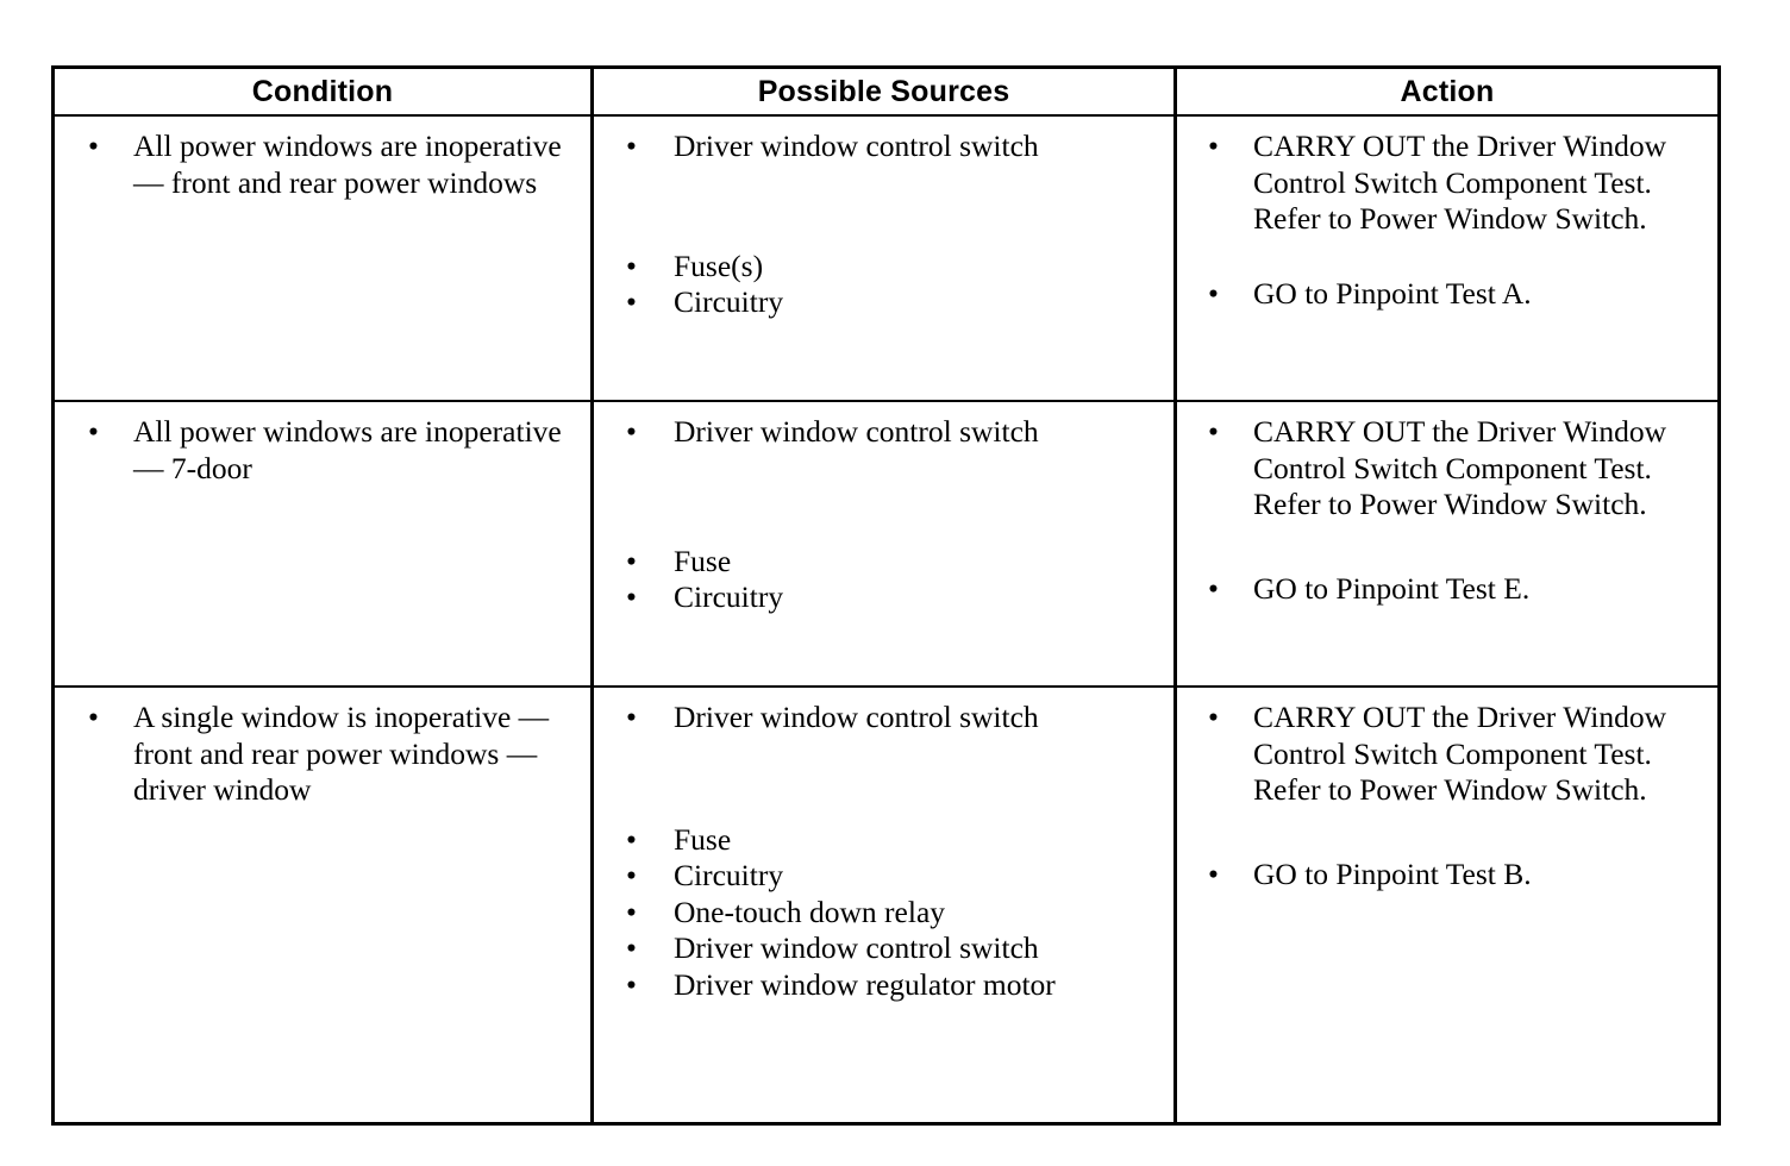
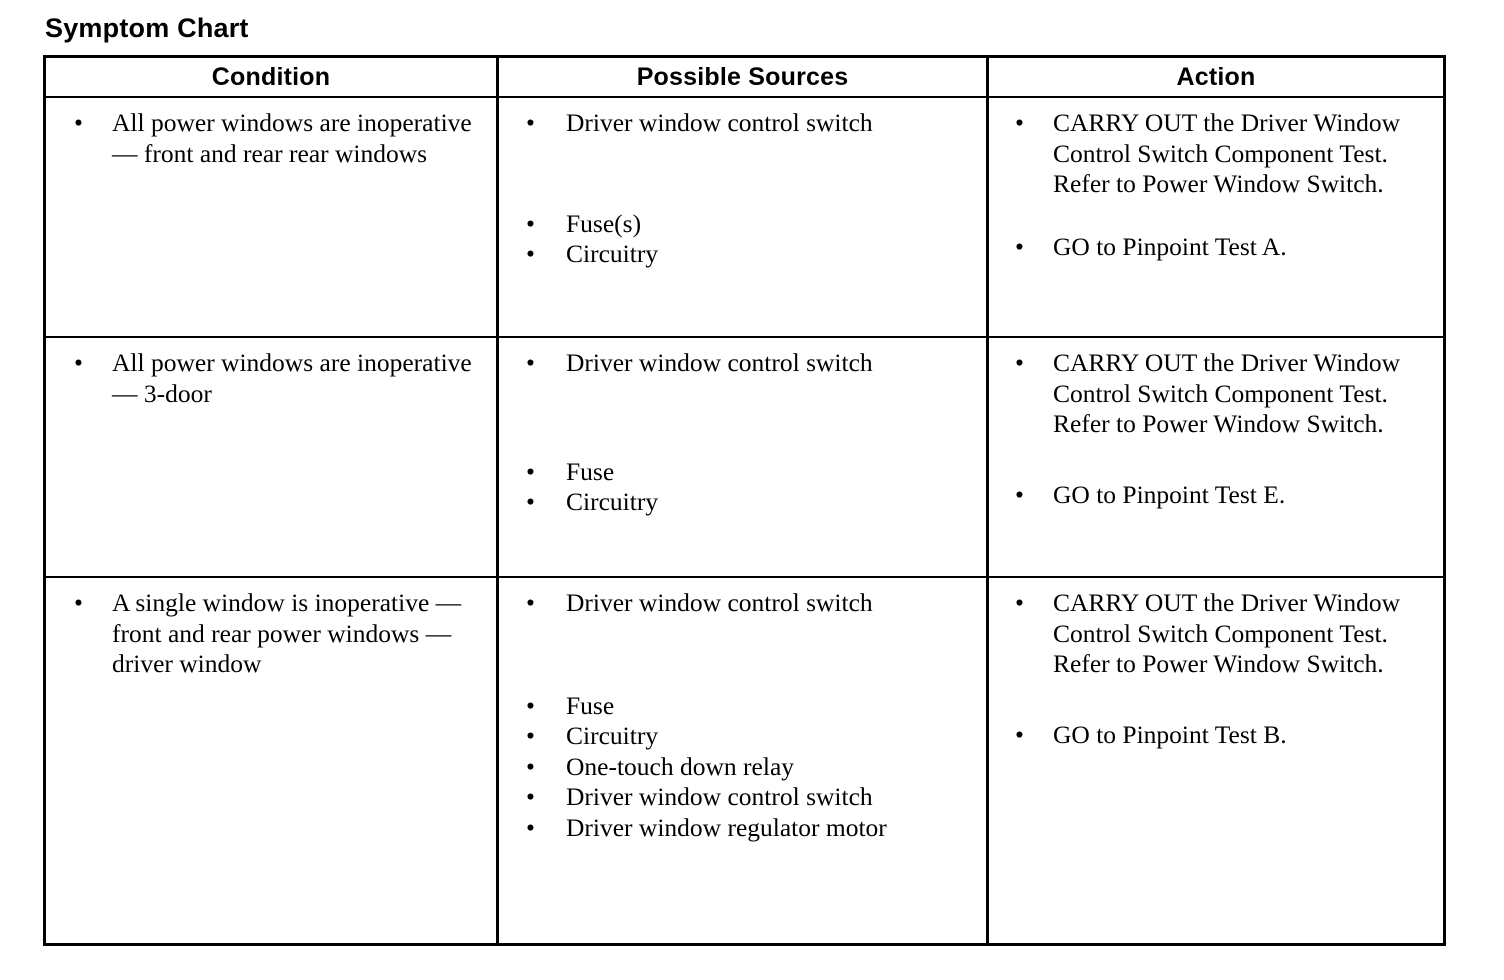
+ Symptom Chart
  Condition	Possible Sources	Action
- • All power windows are inoperative — front and rear power windows	• Driver window control switch • Fuse(s) • Circuitry	• CARRY OUT the Driver Window Control Switch Component Test. Refer to Power Window Switch. • GO to Pinpoint Test A.
+ • All power windows are inoperative — front and rear rear windows	• Driver window control switch • Fuse(s) • Circuitry	• CARRY OUT the Driver Window Control Switch Component Test. Refer to Power Window Switch. • GO to Pinpoint Test A.
- • All power windows are inoperative — 7-door	• Driver window control switch • Fuse • Circuitry	• CARRY OUT the Driver Window Control Switch Component Test. Refer to Power Window Switch. • GO to Pinpoint Test E.
+ • All power windows are inoperative — 3-door	• Driver window control switch • Fuse • Circuitry	• CARRY OUT the Driver Window Control Switch Component Test. Refer to Power Window Switch. • GO to Pinpoint Test E.
  • A single window is inoperative — front and rear power windows — driver window	• Driver window control switch • Fuse • Circuitry • One-touch down relay • Driver window control switch • Driver window regulator motor	• CARRY OUT the Driver Window Control Switch Component Test. Refer to Power Window Switch. • GO to Pinpoint Test B.
